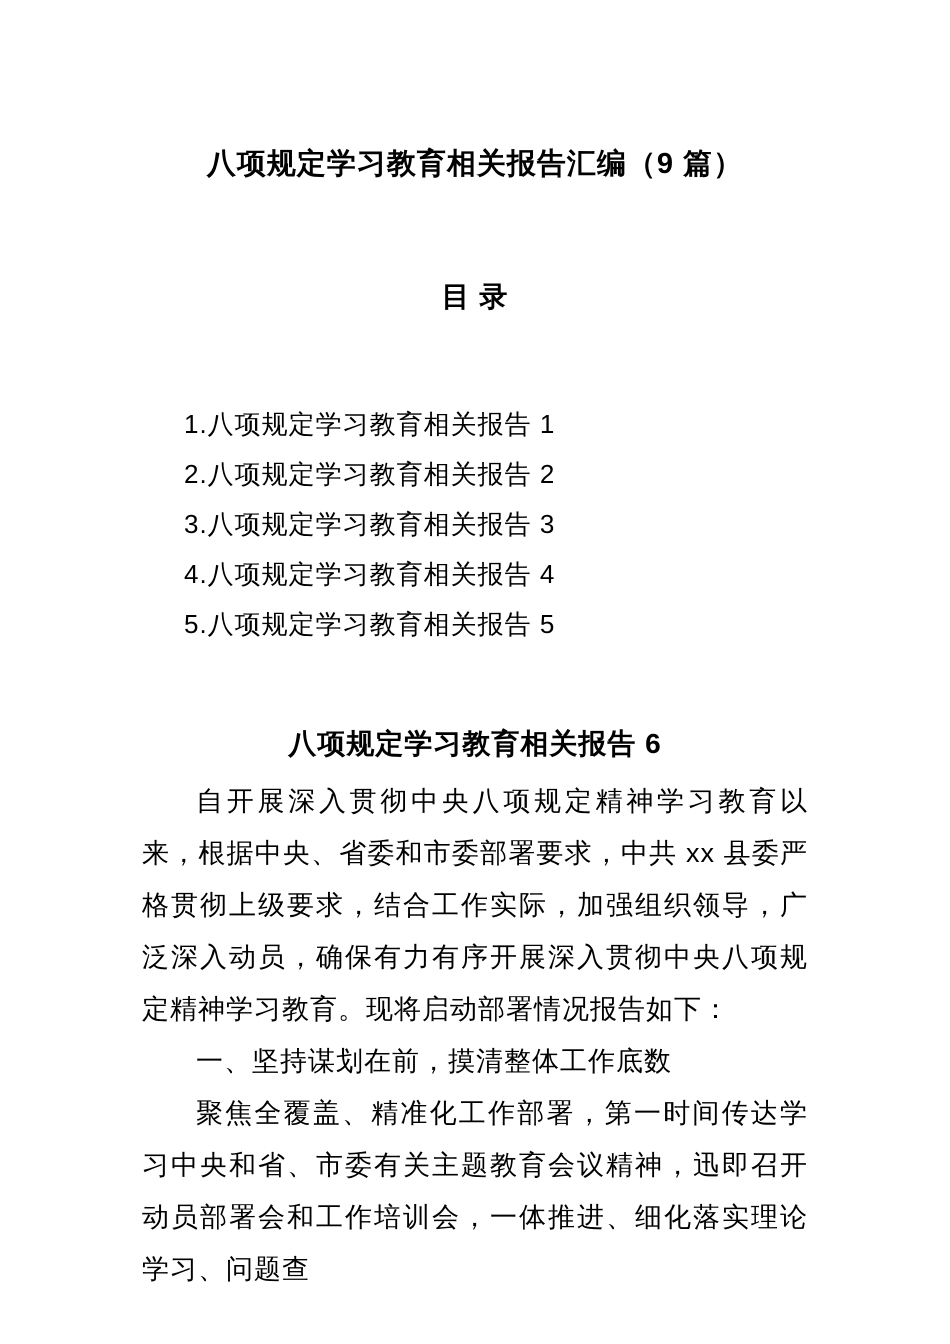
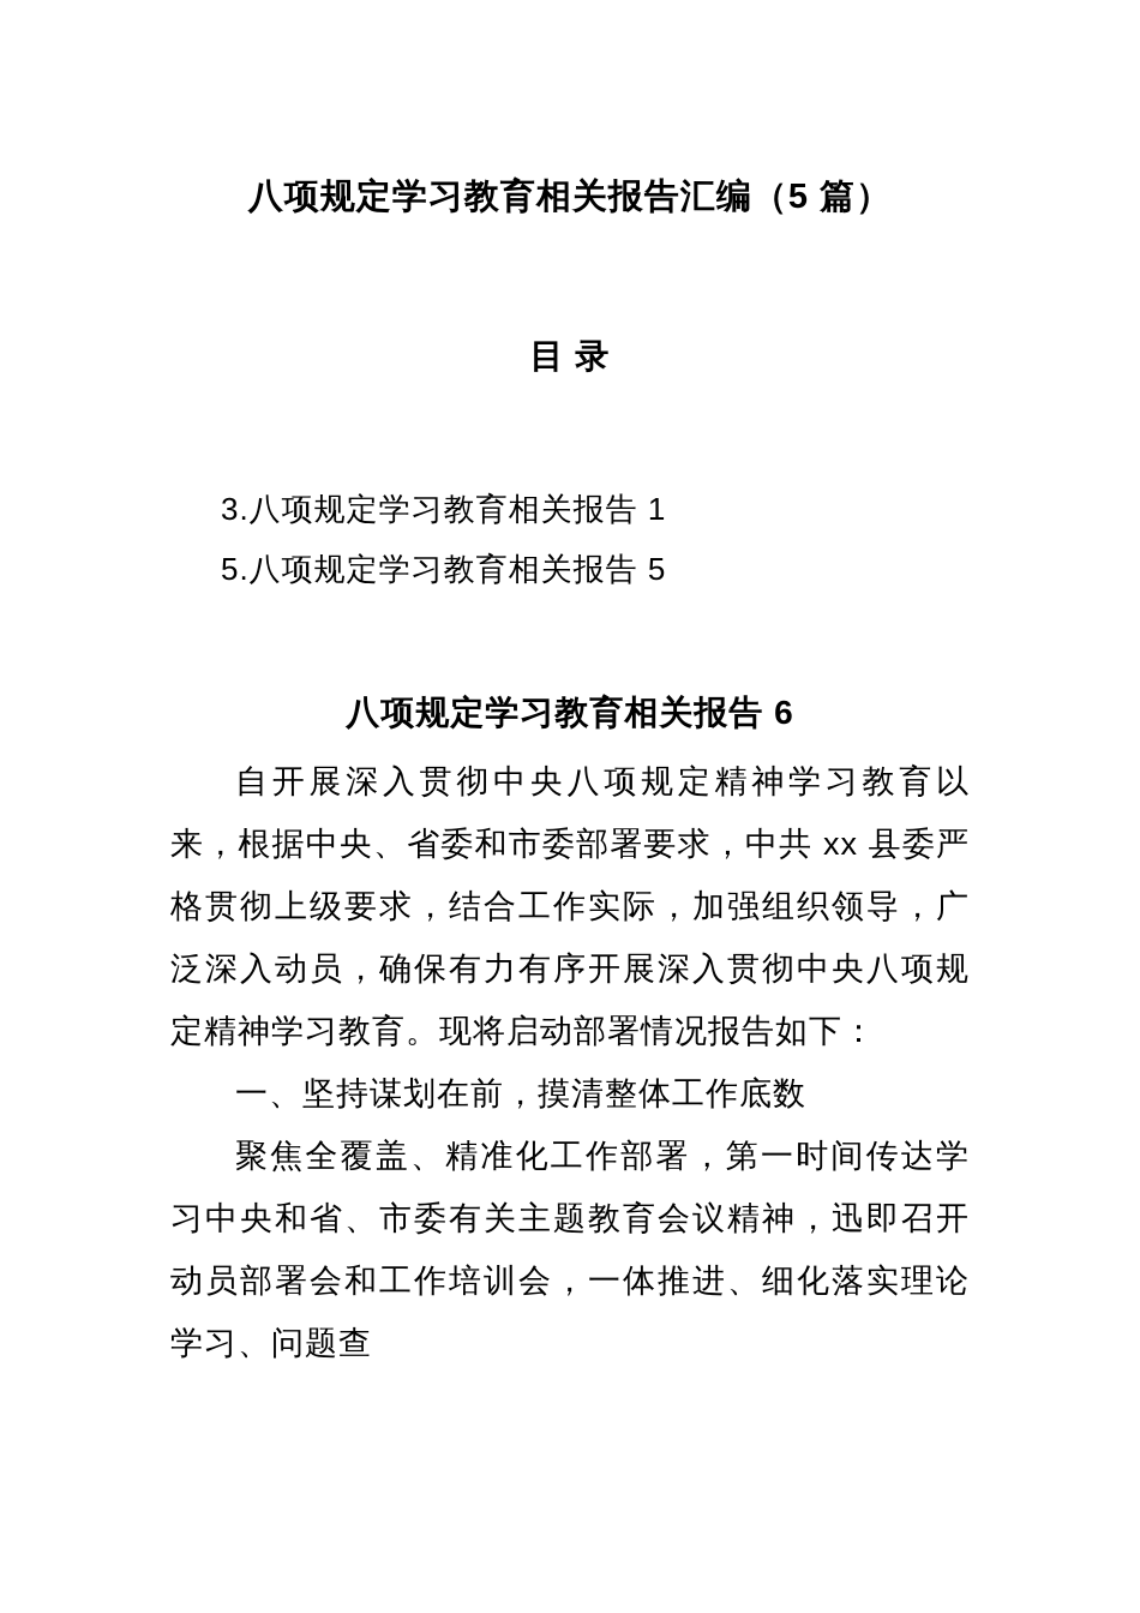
- 八项规定学习教育相关报告汇编（9 篇）
+ 八项规定学习教育相关报告汇编（5 篇）
  目 录
- 1.八项规定学习教育相关报告 1
+ 3.八项规定学习教育相关报告 1
- 2.八项规定学习教育相关报告 2
- 3.八项规定学习教育相关报告 3
- 4.八项规定学习教育相关报告 4
  5.八项规定学习教育相关报告 5
  八项规定学习教育相关报告 6
  自开展深入贯彻中央八项规定精神学习教育以来，根据中央、省委和市委部署要求，中共 xx 县委严格贯彻上级要求，结合工作实际，加强组织领导，广泛深入动员，确保有力有序开展深入贯彻中央八项规定精神学习教育。现将启动部署情况报告如下：
  一、坚持谋划在前，摸清整体工作底数
  聚焦全覆盖、精准化工作部署，第一时间传达学习中央和省、市委有关主题教育会议精神，迅即召开动员部署会和工作培训会，一体推进、细化落实理论学习、问题查
